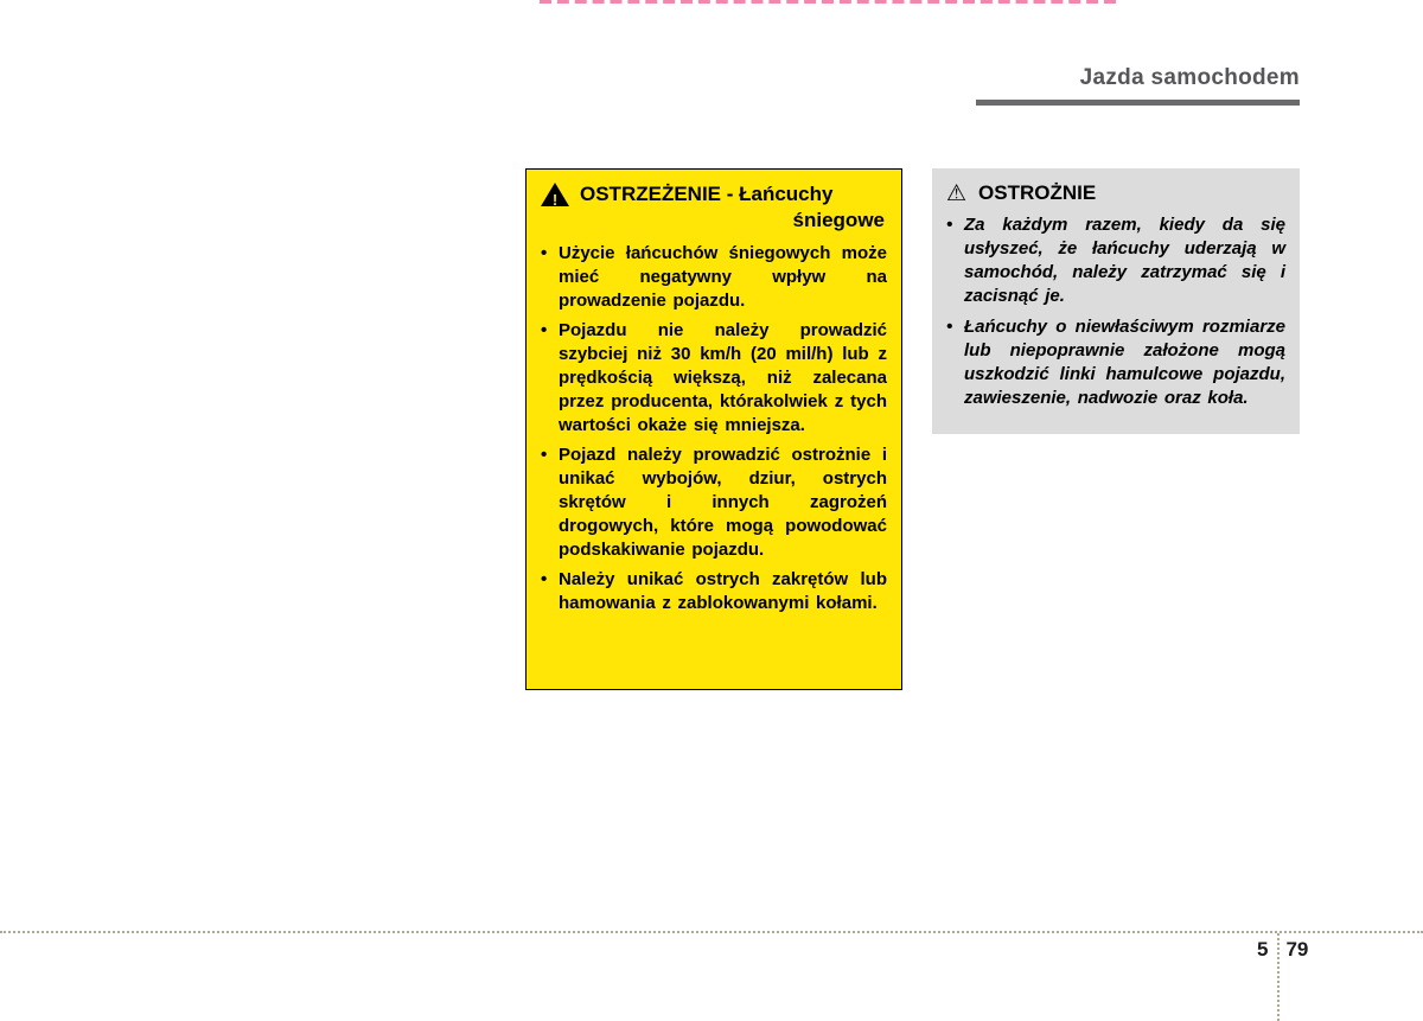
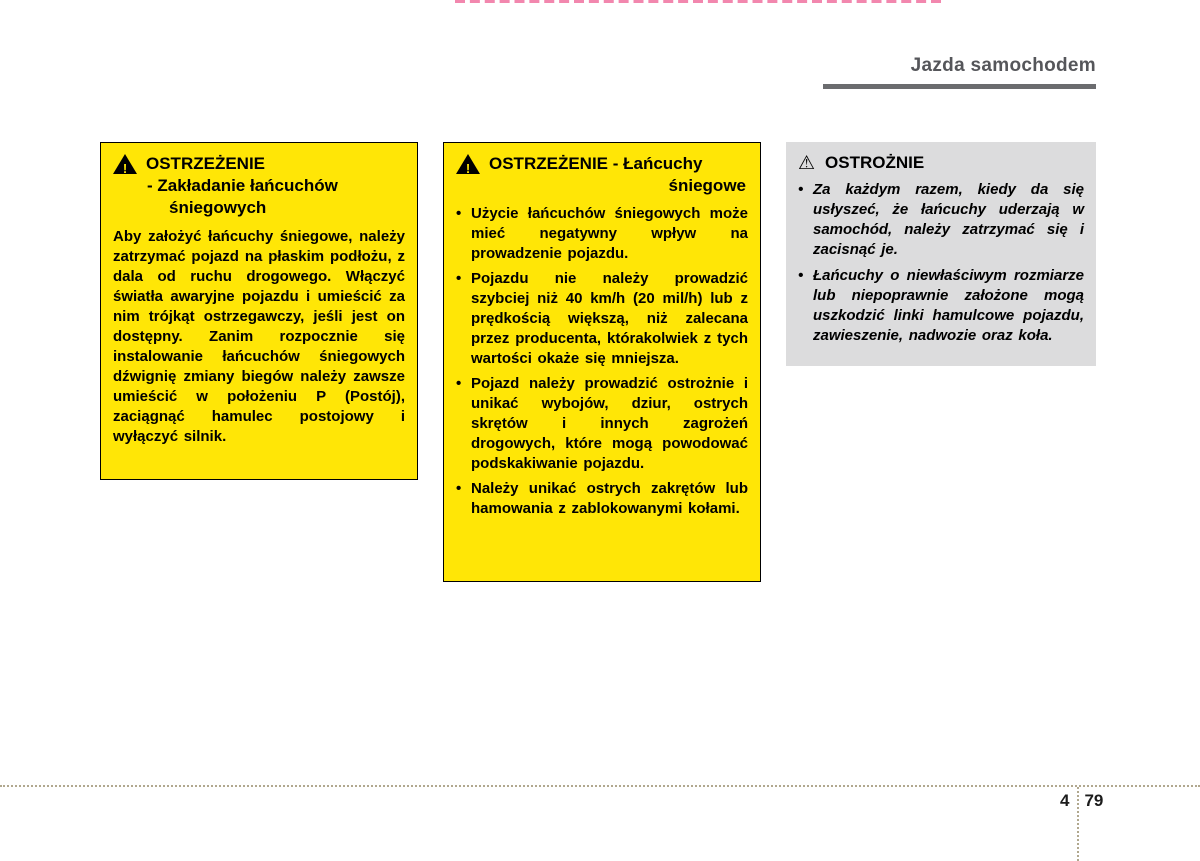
  Jazda samochodem
+ OSTRZEŻENIE
+ - Zakładanie łańcuchów
+ śniegowych
+ Aby założyć łańcuchy śniegowe, należy zatrzymać pojazd na płaskim podłożu, z dala od ruchu drogowego. Włączyć światła awaryjne pojazdu i umieścić za nim trójkąt ostrzegawczy, jeśli jest on dostępny. Zanim rozpocznie się instalowanie łańcuchów śniegowych dźwignię zmiany biegów należy zawsze umieścić w położeniu P (Postój), zaciągnąć hamulec postojowy i wyłączyć silnik.
  OSTRZEŻENIE - Łańcuchy
  śniegowe
  •
  Użycie łańcuchów śniegowych może mieć negatywny wpływ na prowadzenie pojazdu.
  •
- Pojazdu nie należy prowadzić szybciej niż 30 km/h (20 mil/h) lub z prędkością większą, niż zalecana przez producenta, którakolwiek z tych wartości okaże się mniejsza.
+ Pojazdu nie należy prowadzić szybciej niż 40 km/h (20 mil/h) lub z prędkością większą, niż zalecana przez producenta, którakolwiek z tych wartości okaże się mniejsza.
  •
  Pojazd należy prowadzić ostrożnie i unikać wybojów, dziur, ostrych skrętów i innych zagrożeń drogowych, które mogą powodować podskakiwanie pojazdu.
  •
  Należy unikać ostrych zakrętów lub hamowania z zablokowanymi kołami.
  OSTROŻNIE
  •
  Za każdym razem, kiedy da się usłyszeć, że łańcuchy uderzają w samochód, należy zatrzymać się i zacisnąć je.
  •
  Łańcuchy o niewłaściwym rozmiarze lub niepoprawnie założone mogą uszkodzić linki hamulcowe pojazdu, zawieszenie, nadwozie oraz koła.
- 5
+ 4
  79
